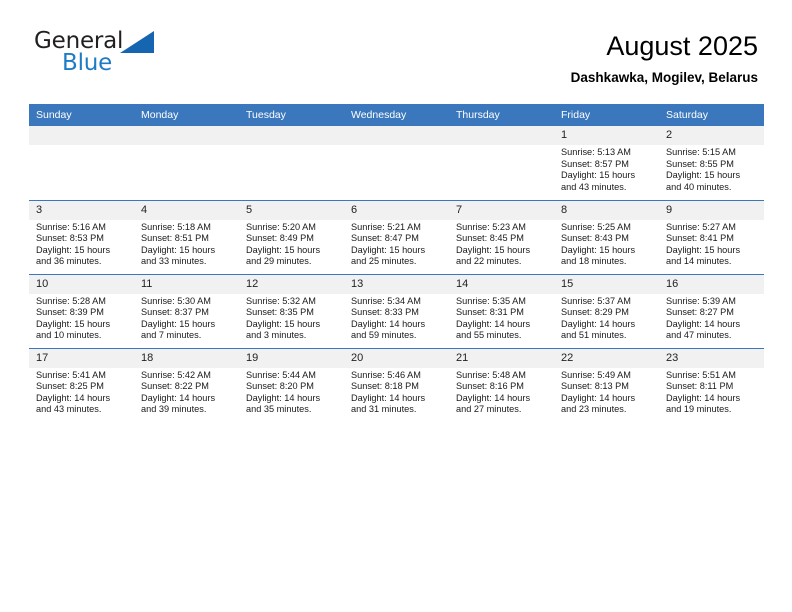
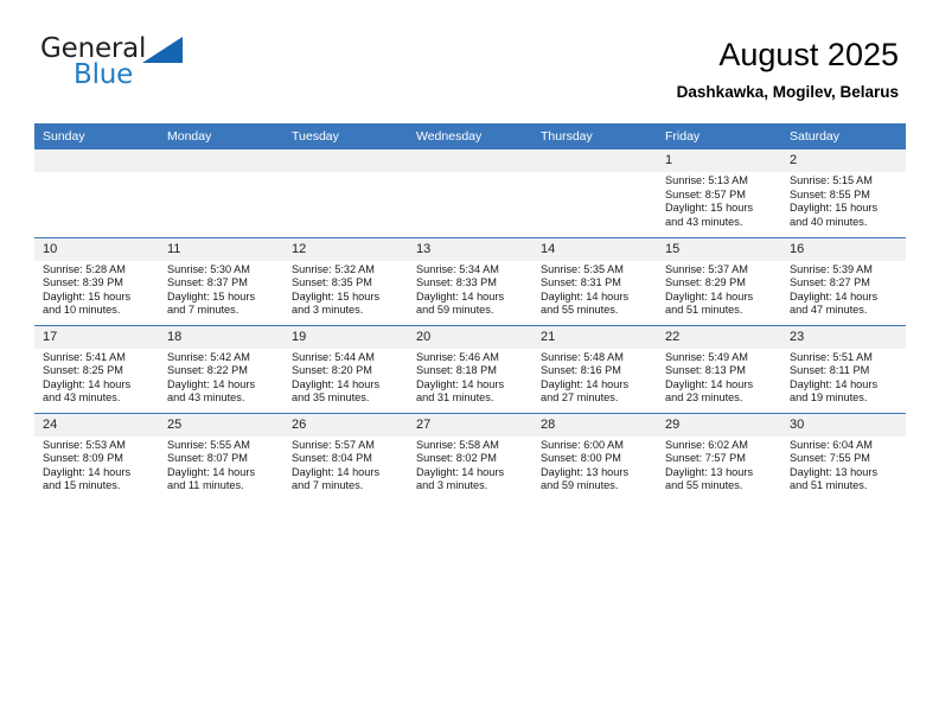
  General
  Blue
  August 2025
  Dashkawka, Mogilev, Belarus
  Sunday	Monday	Tuesday	Wednesday	Thursday	Friday	Saturday
  					1Sunrise: 5:13 AMSunset: 8:57 PMDaylight: 15 hoursand 43 minutes.	2Sunrise: 5:15 AMSunset: 8:55 PMDaylight: 15 hoursand 40 minutes.
- 3Sunrise: 5:16 AMSunset: 8:53 PMDaylight: 15 hoursand 36 minutes.	4Sunrise: 5:18 AMSunset: 8:51 PMDaylight: 15 hoursand 33 minutes.	5Sunrise: 5:20 AMSunset: 8:49 PMDaylight: 15 hoursand 29 minutes.	6Sunrise: 5:21 AMSunset: 8:47 PMDaylight: 15 hoursand 25 minutes.	7Sunrise: 5:23 AMSunset: 8:45 PMDaylight: 15 hoursand 22 minutes.	8Sunrise: 5:25 AMSunset: 8:43 PMDaylight: 15 hoursand 18 minutes.	9Sunrise: 5:27 AMSunset: 8:41 PMDaylight: 15 hoursand 14 minutes.
  10Sunrise: 5:28 AMSunset: 8:39 PMDaylight: 15 hoursand 10 minutes.	11Sunrise: 5:30 AMSunset: 8:37 PMDaylight: 15 hoursand 7 minutes.	12Sunrise: 5:32 AMSunset: 8:35 PMDaylight: 15 hoursand 3 minutes.	13Sunrise: 5:34 AMSunset: 8:33 PMDaylight: 14 hoursand 59 minutes.	14Sunrise: 5:35 AMSunset: 8:31 PMDaylight: 14 hoursand 55 minutes.	15Sunrise: 5:37 AMSunset: 8:29 PMDaylight: 14 hoursand 51 minutes.	16Sunrise: 5:39 AMSunset: 8:27 PMDaylight: 14 hoursand 47 minutes.
- 17Sunrise: 5:41 AMSunset: 8:25 PMDaylight: 14 hoursand 43 minutes.	18Sunrise: 5:42 AMSunset: 8:22 PMDaylight: 14 hoursand 39 minutes.	19Sunrise: 5:44 AMSunset: 8:20 PMDaylight: 14 hoursand 35 minutes.	20Sunrise: 5:46 AMSunset: 8:18 PMDaylight: 14 hoursand 31 minutes.	21Sunrise: 5:48 AMSunset: 8:16 PMDaylight: 14 hoursand 27 minutes.	22Sunrise: 5:49 AMSunset: 8:13 PMDaylight: 14 hoursand 23 minutes.	23Sunrise: 5:51 AMSunset: 8:11 PMDaylight: 14 hoursand 19 minutes.
+ 17Sunrise: 5:41 AMSunset: 8:25 PMDaylight: 14 hoursand 43 minutes.	18Sunrise: 5:42 AMSunset: 8:22 PMDaylight: 14 hoursand 43 minutes.	19Sunrise: 5:44 AMSunset: 8:20 PMDaylight: 14 hoursand 35 minutes.	20Sunrise: 5:46 AMSunset: 8:18 PMDaylight: 14 hoursand 31 minutes.	21Sunrise: 5:48 AMSunset: 8:16 PMDaylight: 14 hoursand 27 minutes.	22Sunrise: 5:49 AMSunset: 8:13 PMDaylight: 14 hoursand 23 minutes.	23Sunrise: 5:51 AMSunset: 8:11 PMDaylight: 14 hoursand 19 minutes.
+ 24Sunrise: 5:53 AMSunset: 8:09 PMDaylight: 14 hoursand 15 minutes.	25Sunrise: 5:55 AMSunset: 8:07 PMDaylight: 14 hoursand 11 minutes.	26Sunrise: 5:57 AMSunset: 8:04 PMDaylight: 14 hoursand 7 minutes.	27Sunrise: 5:58 AMSunset: 8:02 PMDaylight: 14 hoursand 3 minutes.	28Sunrise: 6:00 AMSunset: 8:00 PMDaylight: 13 hoursand 59 minutes.	29Sunrise: 6:02 AMSunset: 7:57 PMDaylight: 13 hoursand 55 minutes.	30Sunrise: 6:04 AMSunset: 7:55 PMDaylight: 13 hoursand 51 minutes.
